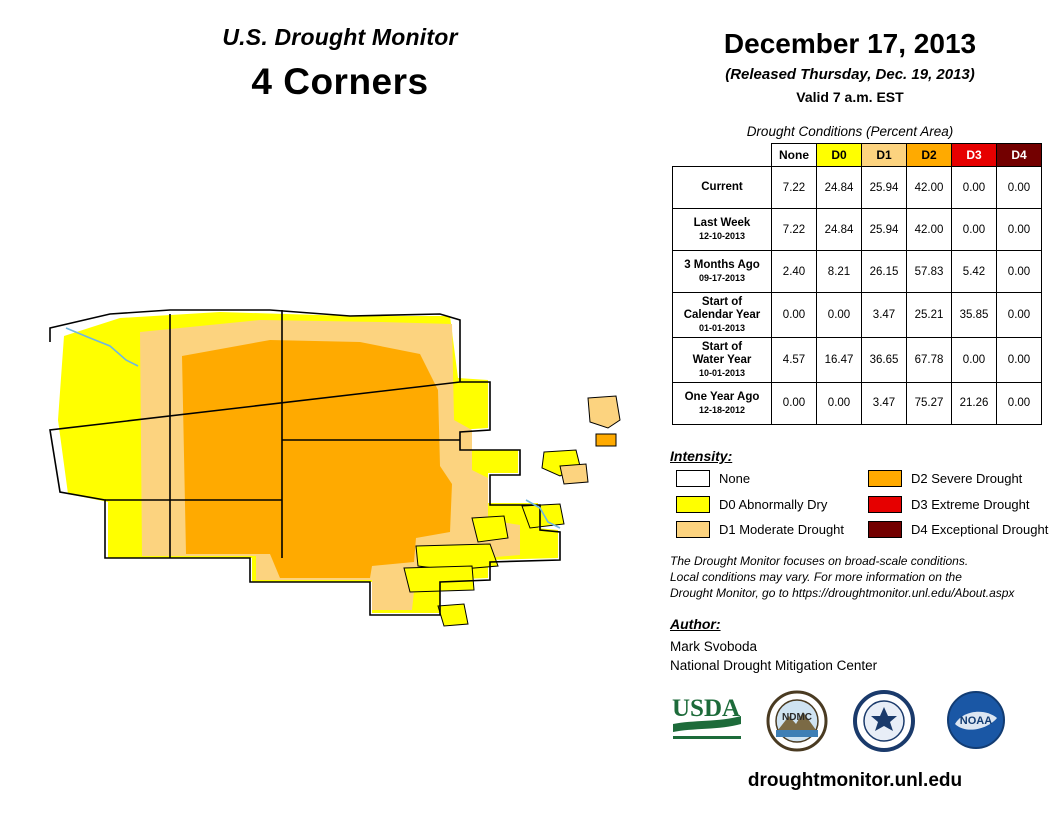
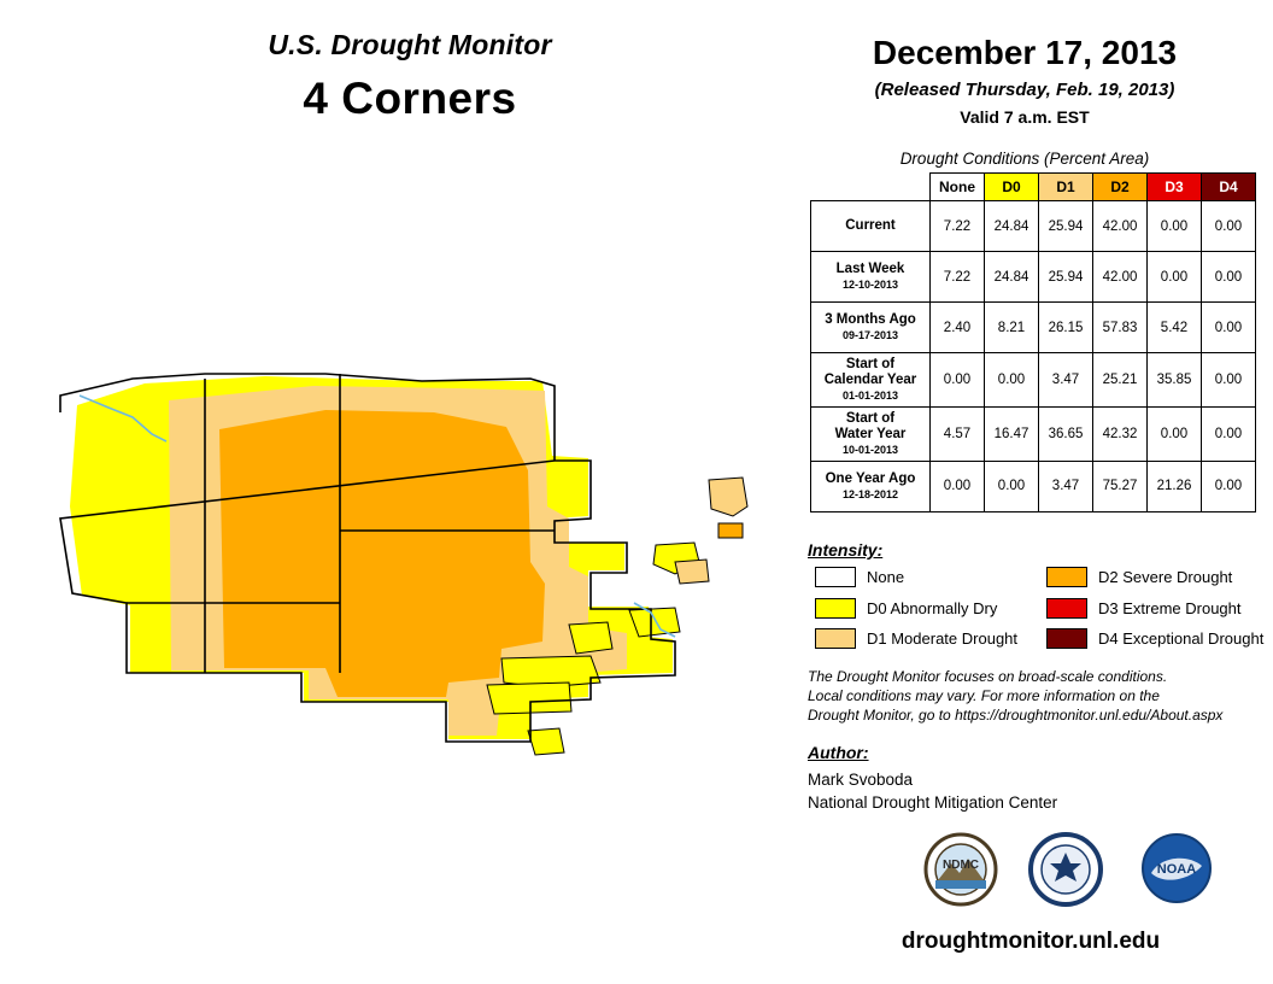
  U.S. Drought Monitor
  4 Corners
  December 17, 2013
- (Released Thursday, Dec. 19, 2013)
+ (Released Thursday, Feb. 19, 2013)
  Valid 7 a.m. EST
  Drought Conditions (Percent Area)
  	None	D0	D1	D2	D3	D4
  Current	7.22	24.84	25.94	42.00	0.00	0.00
  Last Week 12-10-2013	7.22	24.84	25.94	42.00	0.00	0.00
  3 Months Ago 09-17-2013	2.40	8.21	26.15	57.83	5.42	0.00
  Start of Calendar Year 01-01-2013	0.00	0.00	3.47	25.21	35.85	0.00
- Start of Water Year 10-01-2013	4.57	16.47	36.65	67.78	0.00	0.00
+ Start of Water Year 10-01-2013	4.57	16.47	36.65	42.32	0.00	0.00
  One Year Ago 12-18-2012	0.00	0.00	3.47	75.27	21.26	0.00
  Intensity:
  None
  D0 Abnormally Dry
  D1 Moderate Drought
  D2 Severe Drought
  D3 Extreme Drought
  D4 Exceptional Drought
  The Drought Monitor focuses on broad-scale conditions.
  Local conditions may vary. For more information on the
  Drought Monitor, go to https://droughtmonitor.unl.edu/About.aspx
  Author:
  Mark Svoboda
  National Drought Mitigation Center
- USDA
  NDMC
  NOAA
  droughtmonitor.unl.edu
